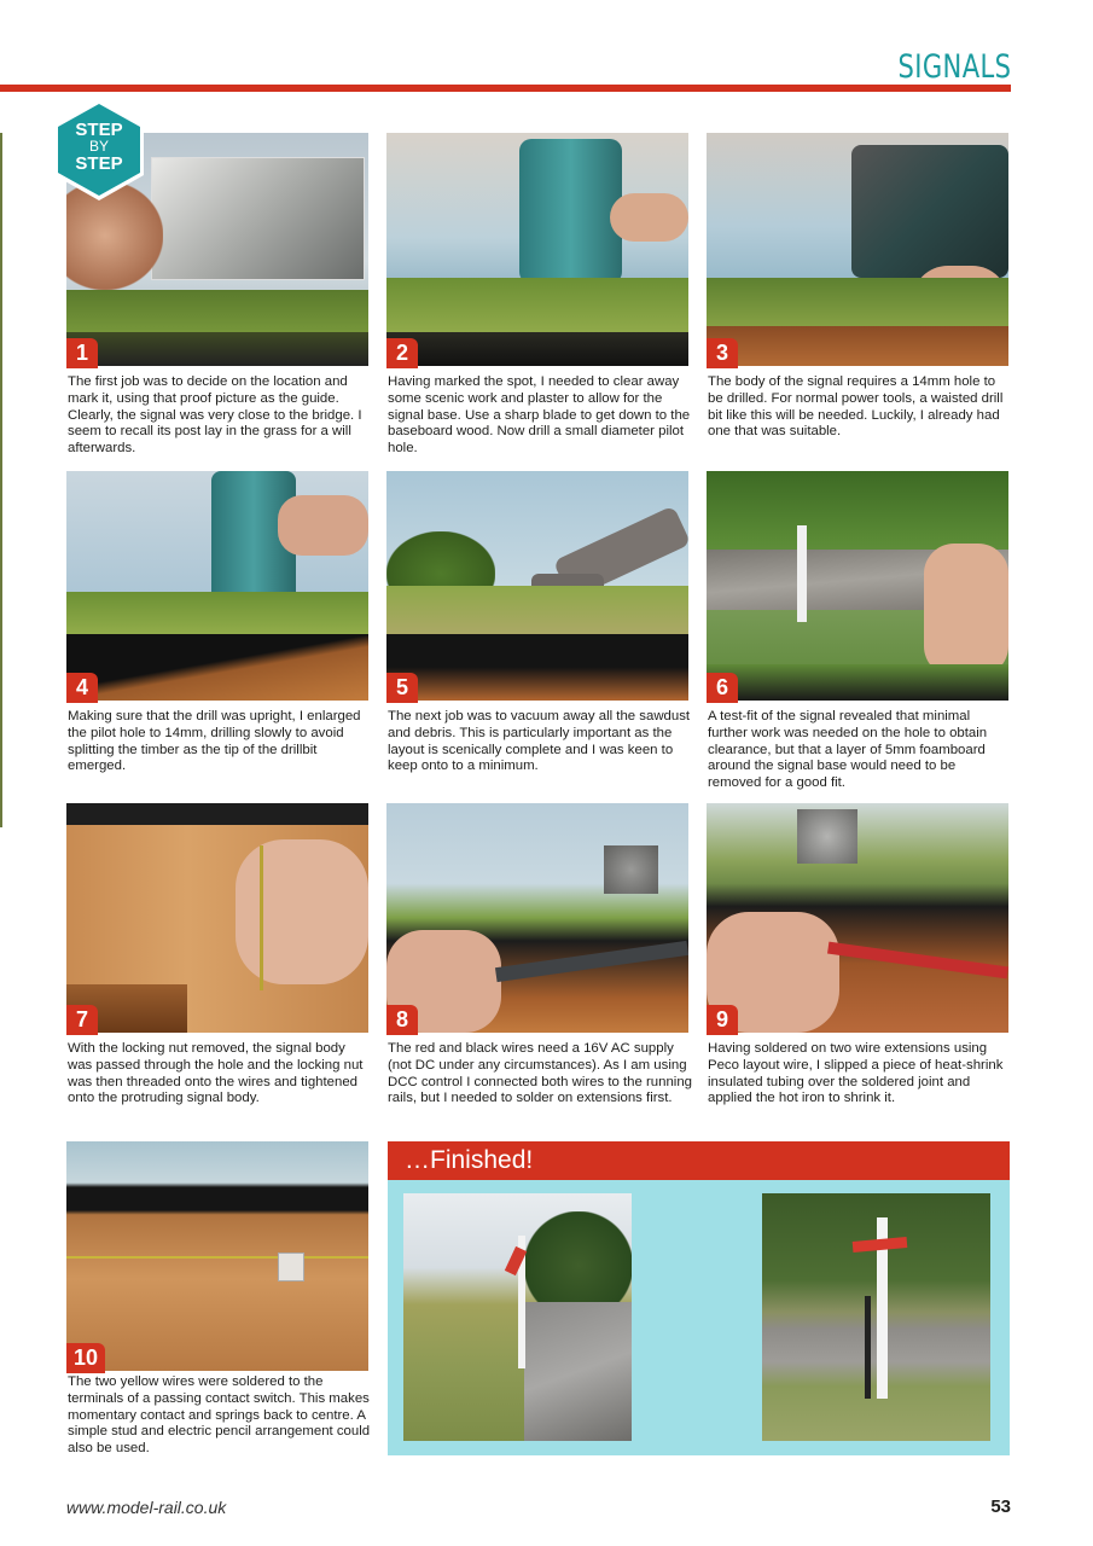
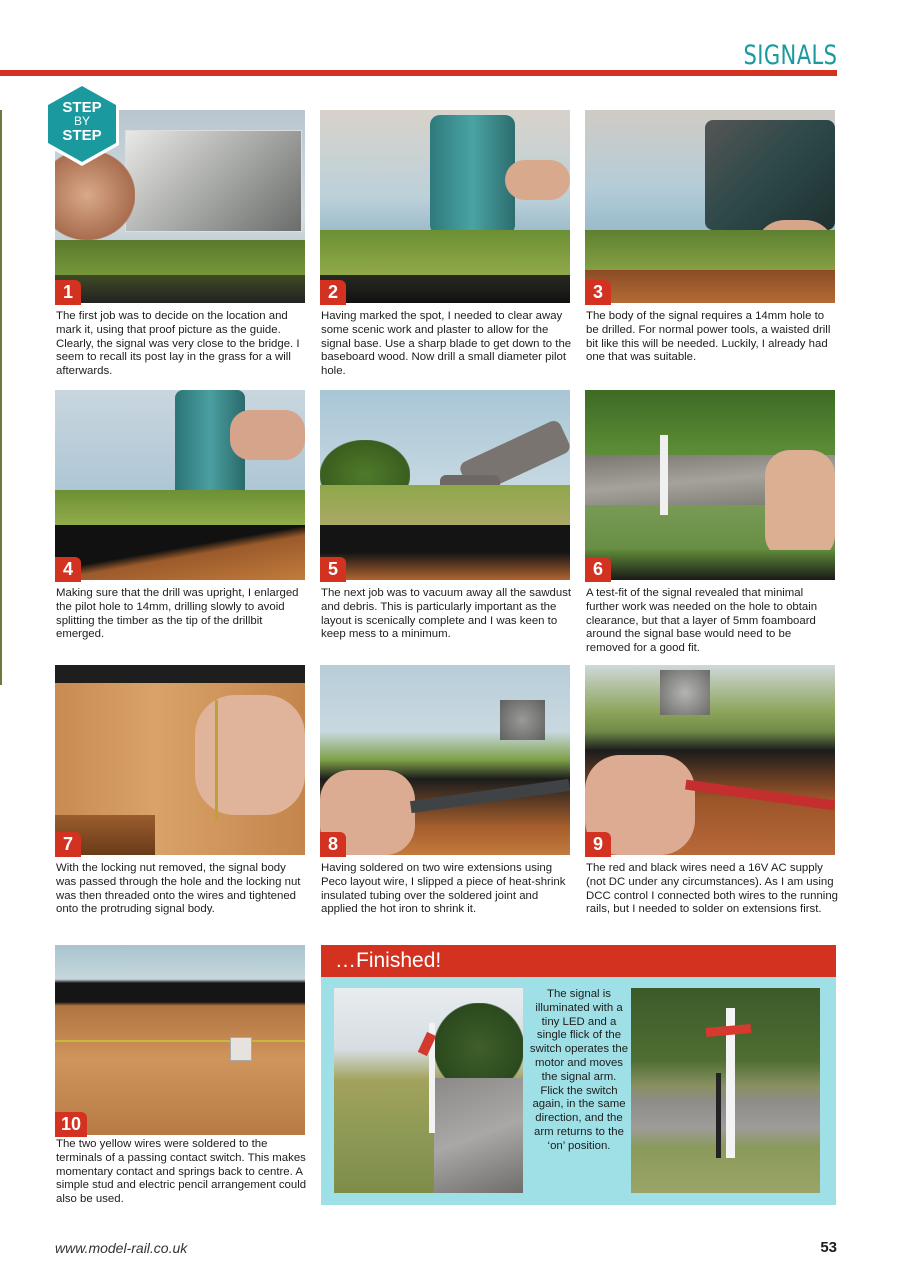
  SIGNALS
  STEP
  BY
  STEP
  1
  The first job was to decide on the location and mark it, using that proof picture as the guide. Clearly, the signal was very close to the bridge. I seem to recall its post lay in the grass for a will afterwards.
  2
  Having marked the spot, I needed to clear away some scenic work and plaster to allow for the signal base. Use a sharp blade to get down to the baseboard wood. Now drill a small diameter pilot hole.
  3
  The body of the signal requires a 14mm hole to be drilled. For normal power tools, a waisted drill bit like this will be needed. Luckily, I already had one that was suitable.
  4
  Making sure that the drill was upright, I enlarged the pilot hole to 14mm, drilling slowly to avoid splitting the timber as the tip of the drillbit emerged.
  5
- The next job was to vacuum away all the sawdust and debris. This is particularly important as the layout is scenically complete and I was keen to keep onto to a minimum.
+ The next job was to vacuum away all the sawdust and debris. This is particularly important as the layout is scenically complete and I was keen to keep mess to a minimum.
  6
  A test-fit of the signal revealed that minimal further work was needed on the hole to obtain clearance, but that a layer of 5mm foamboard around the signal base would need to be removed for a good fit.
  7
  With the locking nut removed, the signal body was passed through the hole and the locking nut was then threaded onto the wires and tightened onto the protruding signal body.
  8
- The red and black wires need a 16V AC supply (not DC under any circumstances). As I am using DCC control I connected both wires to the running rails, but I needed to solder on extensions first.
+ Having soldered on two wire extensions using Peco layout wire, I slipped a piece of heat-shrink insulated tubing over the soldered joint and applied the hot iron to shrink it.
  9
- Having soldered on two wire extensions using Peco layout wire, I slipped a piece of heat-shrink insulated tubing over the soldered joint and applied the hot iron to shrink it.
+ The red and black wires need a 16V AC supply (not DC under any circumstances). As I am using DCC control I connected both wires to the running rails, but I needed to solder on extensions first.
  10
  The two yellow wires were soldered to the terminals of a passing contact switch. This makes momentary contact and springs back to centre. A simple stud and electric pencil arrangement could also be used.
  …Finished!
+ The signal is illuminated with a tiny LED and a single flick of the switch operates the motor and moves the signal arm. Flick the switch again, in the same direction, and the arm returns to the ‘on’ position.
  www.model-rail.co.uk
  53
